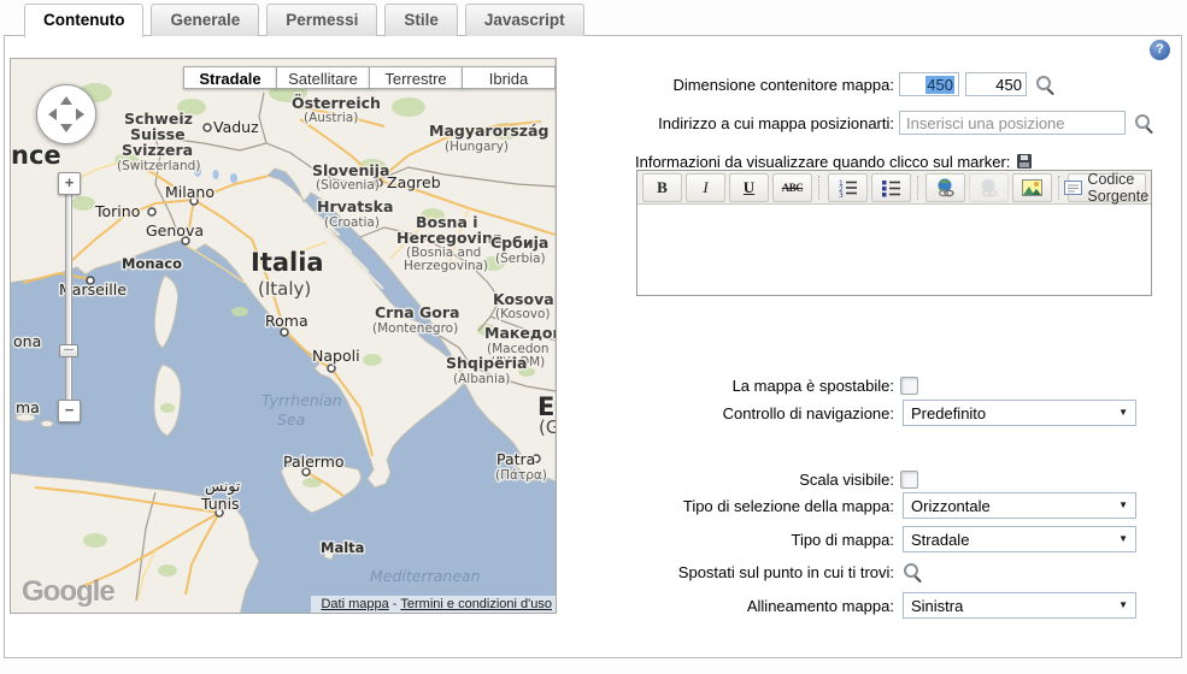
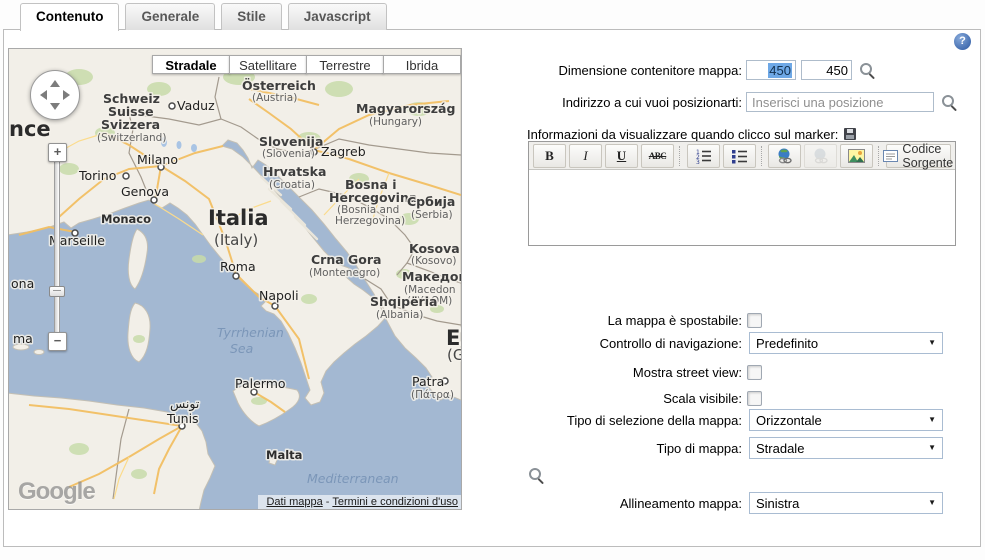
  Contenuto
  Generale
- Permessi
  Stile
  Javascript
  ?
  nce
  Schweiz
  Suisse
  Svizzera
  (Switzerland)
  Vaduz
  Österreich
  (Austria)
  Magyarország
  (Hungary)
  Milano
  Torino
  Genova
  Monaco
  Italia
  (Italy)
  Roma
  Napoli
  Slovenija
  (Slovenia)
  Zagreb
  Hrvatska
  (Croatia)
  Bosna i
  Hercegovina
  (Bosnia and
  Herzegovina)
  Србија
  (Serbia)
  Crna Gora
  (Montenegro)
  Kosova
  (Kosovo)
  Македо
  (Macedon
  (FYROM)
  Shqipëria
  (Albania)
  Patra
  (Πάτρα)
  arseille
  ona
  ma
  Tyrrhenian
  Sea
  Palermo
  Malta
  تونس
  Tunis
  Mediterranean
  Stradale
  Satellitare
  Terrestre
  Ibrida
  +
  −
  Google
  Dati mappa
  -
  Termini e condizioni d'uso
  Dimensione contenitore mappa:
  450
  450
- Indirizzo a cui mappa posizionarti:
+ Indirizzo a cui vuoi posizionarti:
  Inserisci una posizione
  Informazioni da visualizzare quando clicco sul marker:
  B
  I
  U
  ABC
  Codice Sorgente
  La mappa è spostabile:
  Controllo di navigazione:
  Predefinito
  ▼
+ Mostra street view:
  Scala visibile:
  Tipo di selezione della mappa:
  Orizzontale
  ▼
  Tipo di mappa:
  Stradale
  ▼
- Spostati sul punto in cui ti trovi:
  Allineamento mappa:
  Sinistra
  ▼
